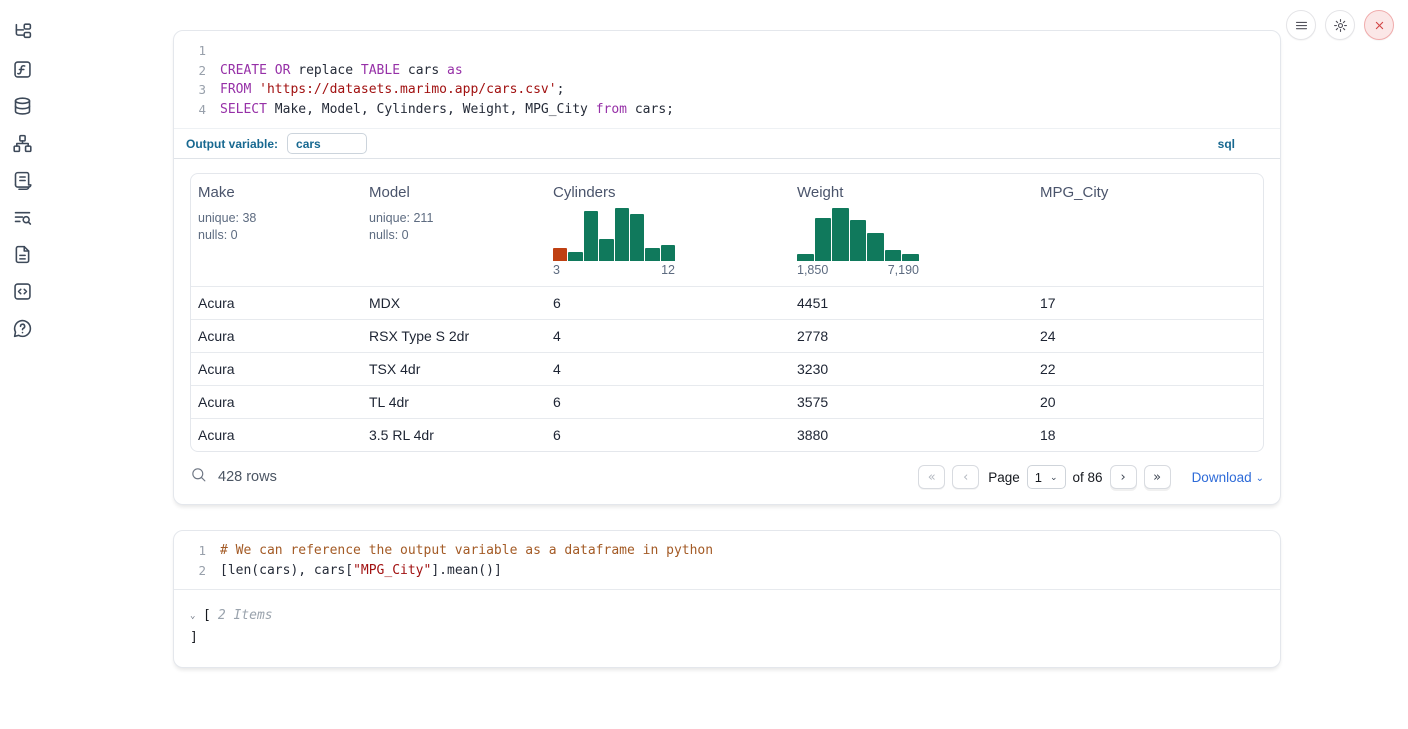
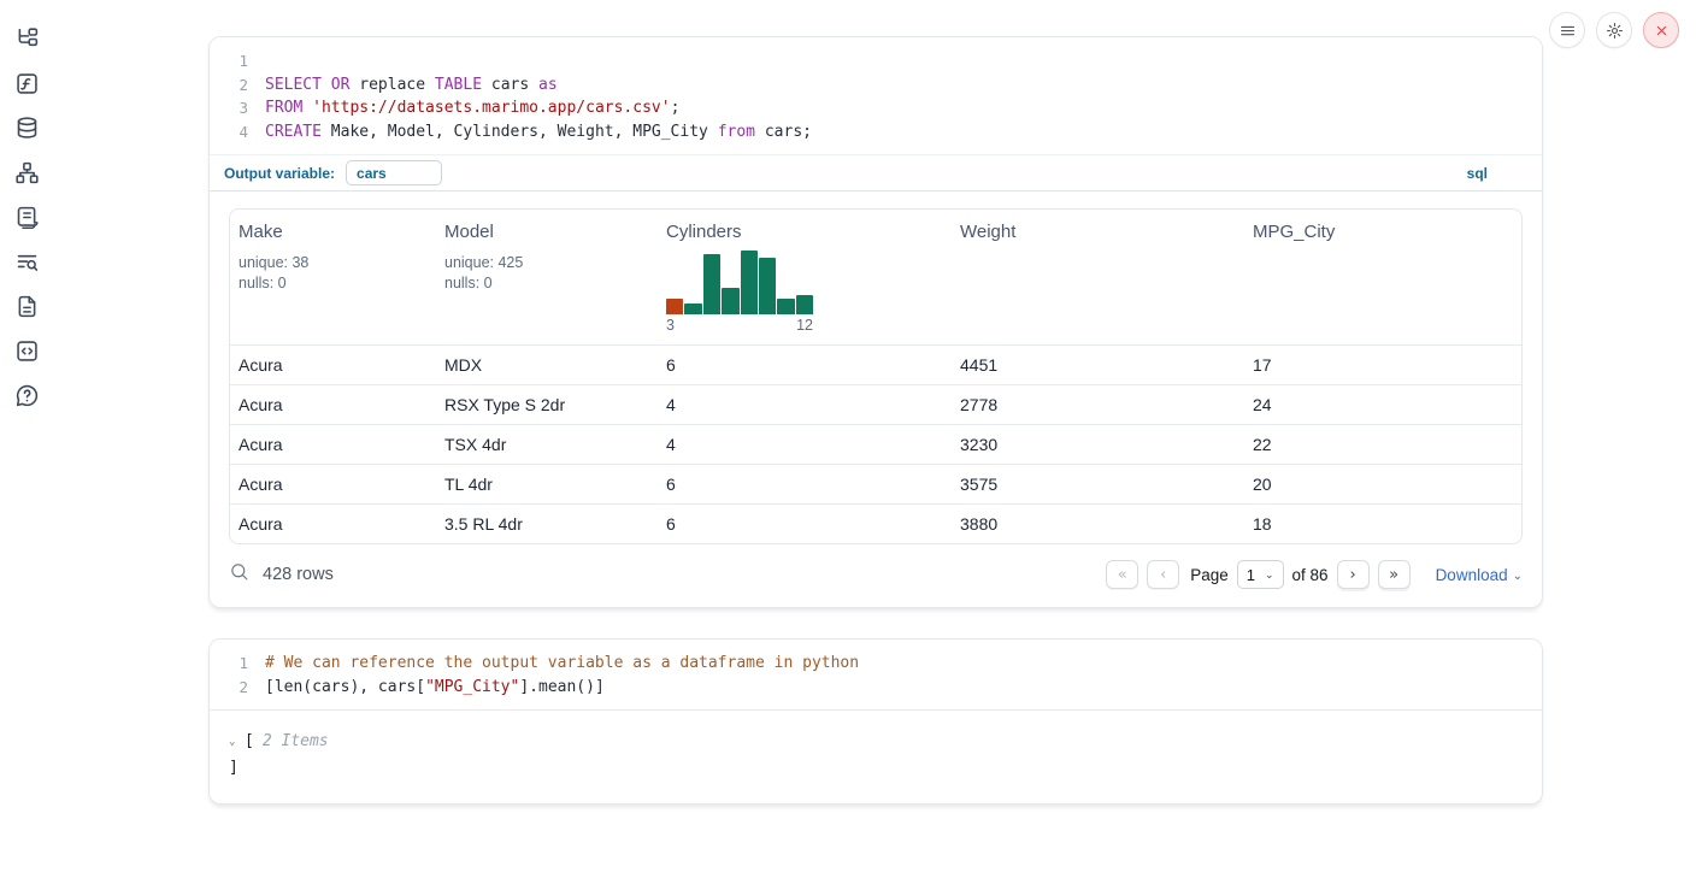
  1
  2
- CREATE OR replace TABLE cars as
+ SELECT OR replace TABLE cars as
  3
  FROM 'https://datasets.marimo.app/cars.csv';
  4
- SELECT Make, Model, Cylinders, Weight, MPG_City from cars;
+ CREATE Make, Model, Cylinders, Weight, MPG_City from cars;
  Output variable:
  cars
  sql
  Make
  unique: 38
  nulls: 0
  Model
- unique: 211
+ unique: 425
  nulls: 0
  Cylinders
  3
  12
  Weight
- 1,850
- 7,190
  MPG_City
  Acura
  MDX
  6
  4451
  17
  Acura
  RSX Type S 2dr
  4
  2778
  24
  Acura
  TSX 4dr
  4
  3230
  22
  Acura
  TL 4dr
  6
  3575
  20
  Acura
  3.5 RL 4dr
  6
  3880
  18
  428 rows
  «
  ‹
  Page
  1
  ⌄
  of 86
  ›
  »
  Download
  ⌄
  1
  # We can reference the output variable as a dataframe in python
  2
  [len(cars), cars["MPG_City"].mean()]
  ⌄
  [
  2 Items
  ]
